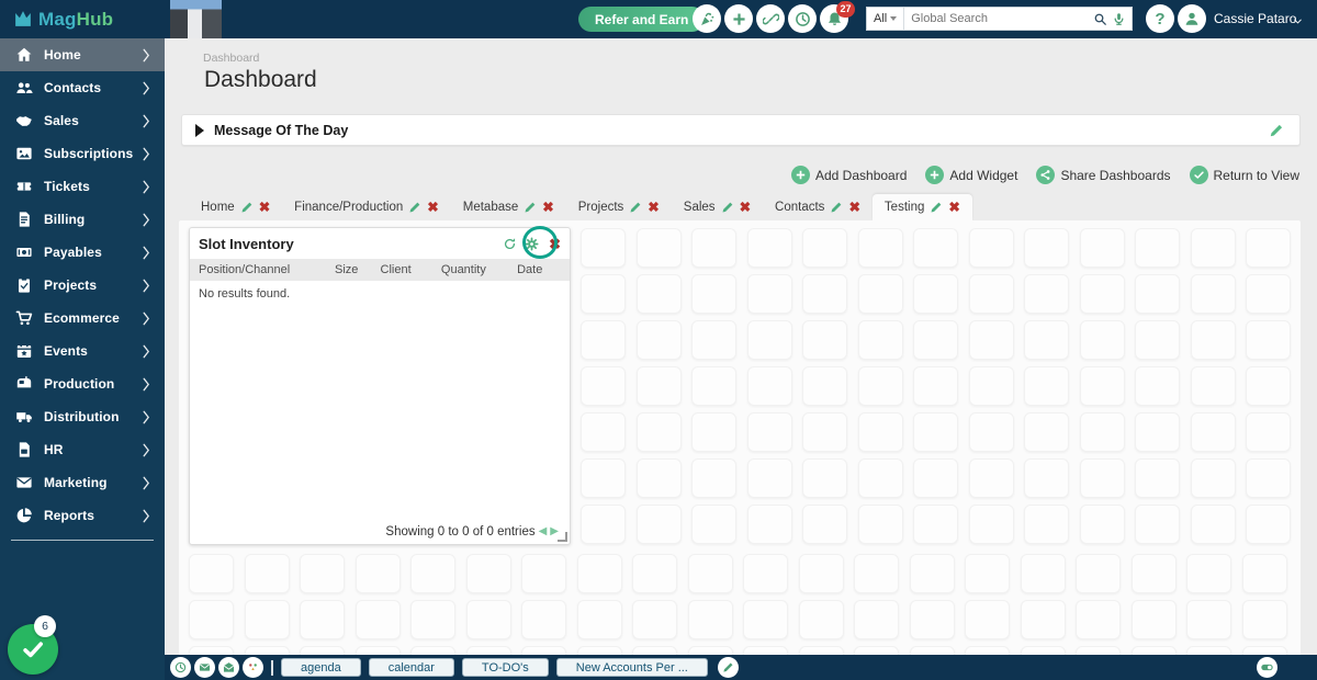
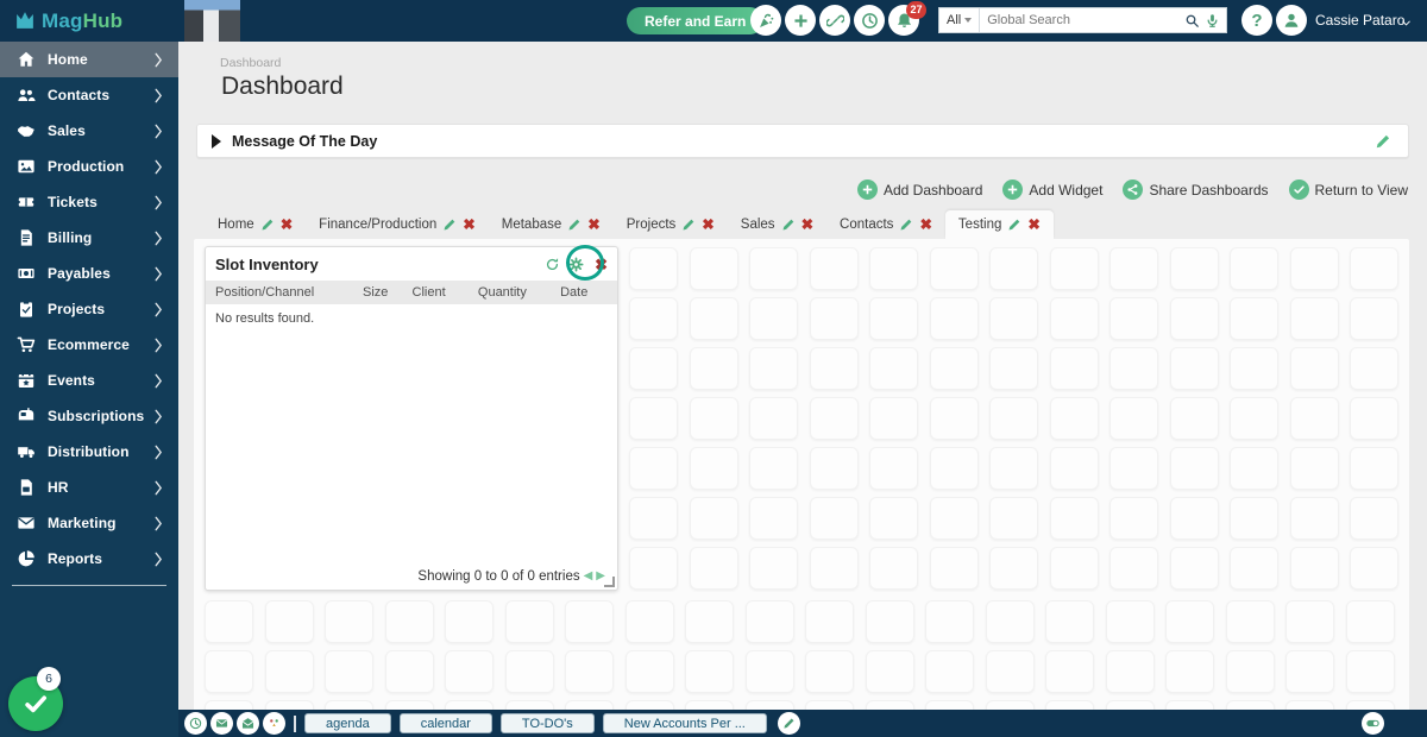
  MagHub
  Refer and Earn
  27
  All
  Global Search
  ?
  Cassie Pataro
  Home
  Contacts
  Sales
- Subscriptions
+ Production
  Tickets
  Billing
  Payables
  Projects
  Ecommerce
  Events
- Production
+ Subscriptions
  Distribution
  HR
  Marketing
  Reports
  Dashboard
  Dashboard
  Message Of The Day
  Add Dashboard
  Add Widget
  Share Dashboards
  Return to View
  Home
  ✖
  Finance/Production
  ✖
  Metabase
  ✖
  Projects
  ✖
  Sales
  ✖
  Contacts
  ✖
  Testing
  ✖
  Slot Inventory
  ✖
  Position/Channel
  Size
  Client
  Quantity
  Date
  No results found.
  Showing 0 to 0 of 0 entries
  ◀
  ▶
  agenda
  calendar
  TO-DO's
  New Accounts Per ...
  6
